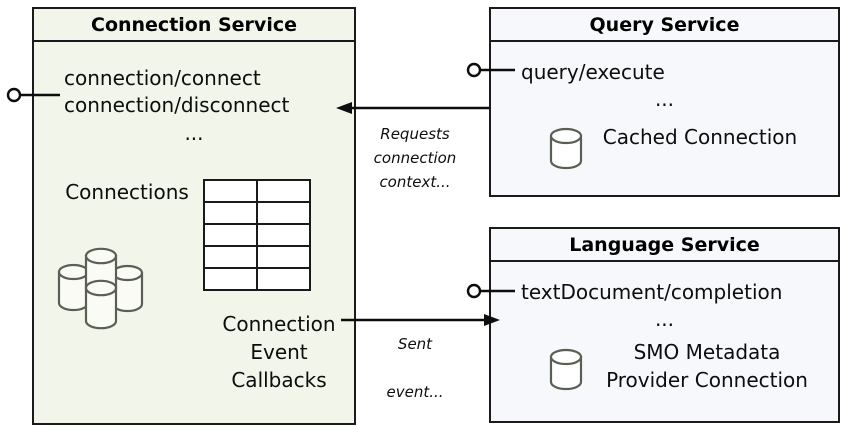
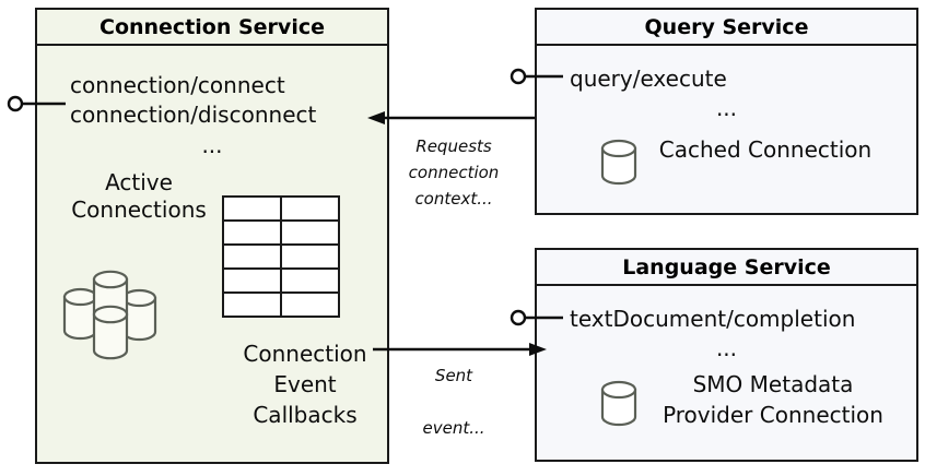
  Connection Service
  connection/connect
  connection/disconnect
  ...
+ Active
  Connections
  Connection
  Event
  Callbacks
  Query Service
  query/execute
  ...
  Cached Connection
  Language Service
  textDocument/completion
  ...
  SMO Metadata
  Provider Connection
  Requests
  connection
  context...
  Sent
  event...
